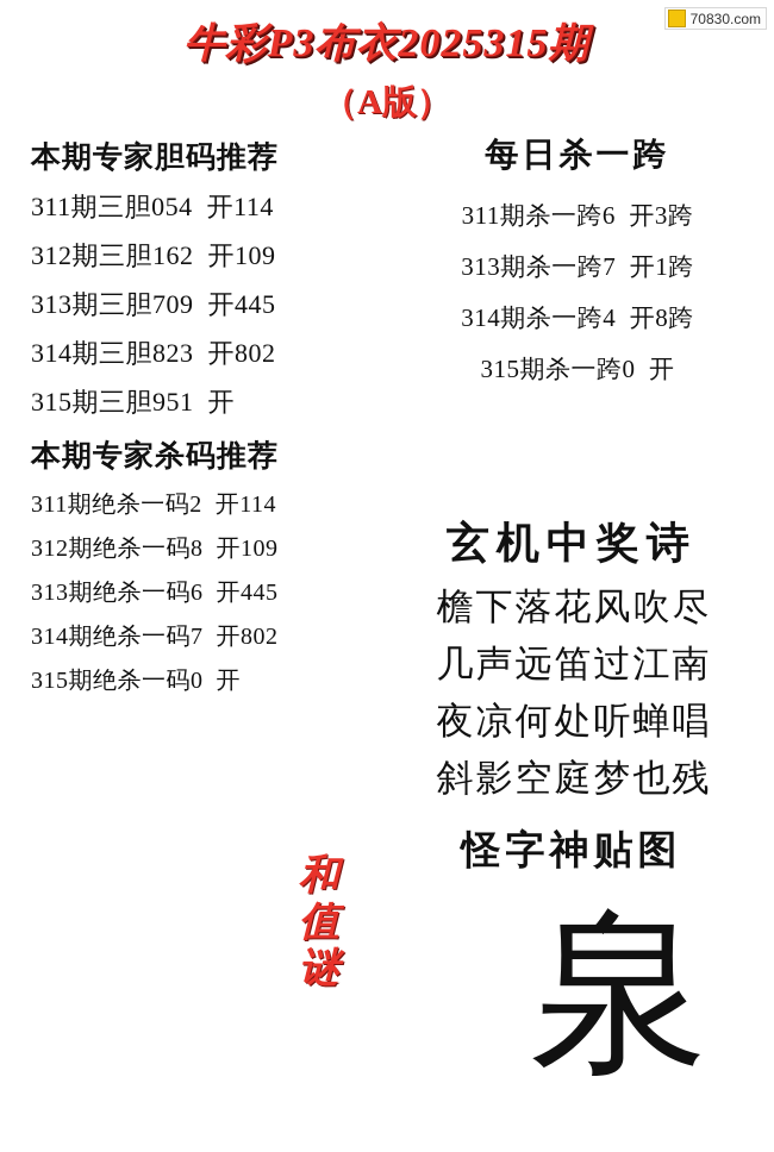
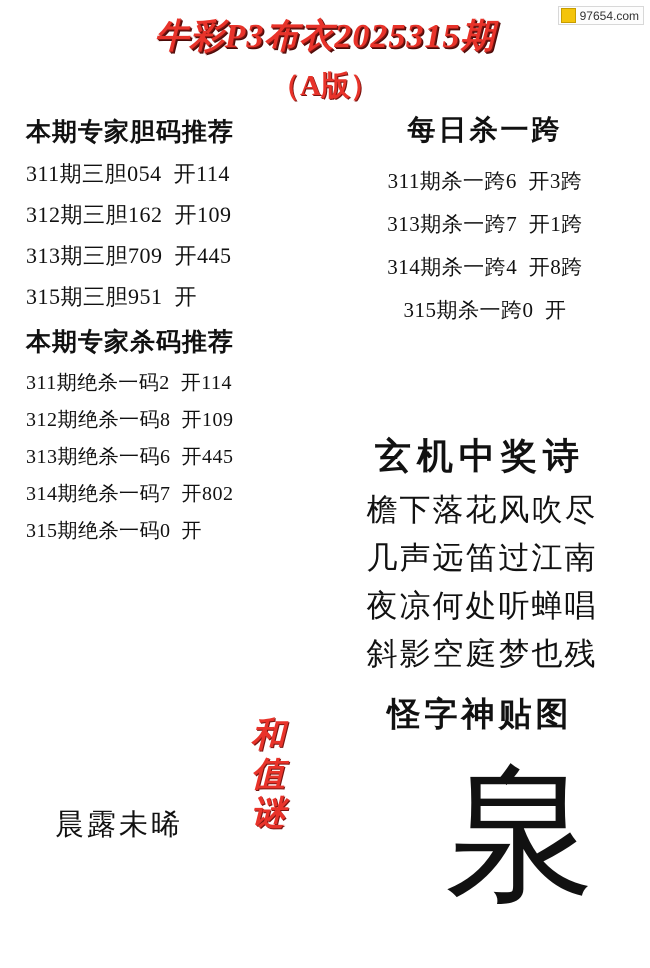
- 70830.com
+ 97654.com
  牛彩P3布衣2025315期
  （A版）
  本期专家胆码推荐
  311期三胆054 开114
  312期三胆162 开109
  313期三胆709 开445
- 314期三胆823 开802
  315期三胆951 开
  本期专家杀码推荐
  311期绝杀一码2 开114
  312期绝杀一码8 开109
  313期绝杀一码6 开445
  314期绝杀一码7 开802
  315期绝杀一码0 开
  每日杀一跨
  311期杀一跨6 开3跨
  313期杀一跨7 开1跨
  314期杀一跨4 开8跨
  315期杀一跨0 开
  玄机中奖诗
  檐下落花风吹尽
  几声远笛过江南
  夜凉何处听蝉唱
  斜影空庭梦也残
  怪字神贴图
  泉
  和
  值
  谜
+ 晨露未晞
